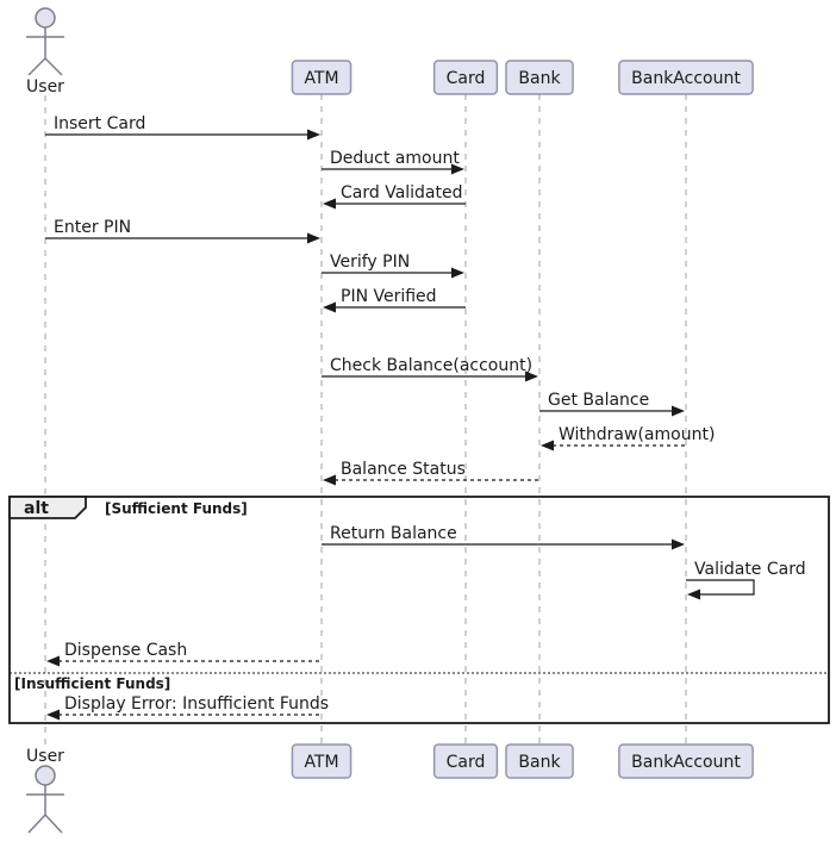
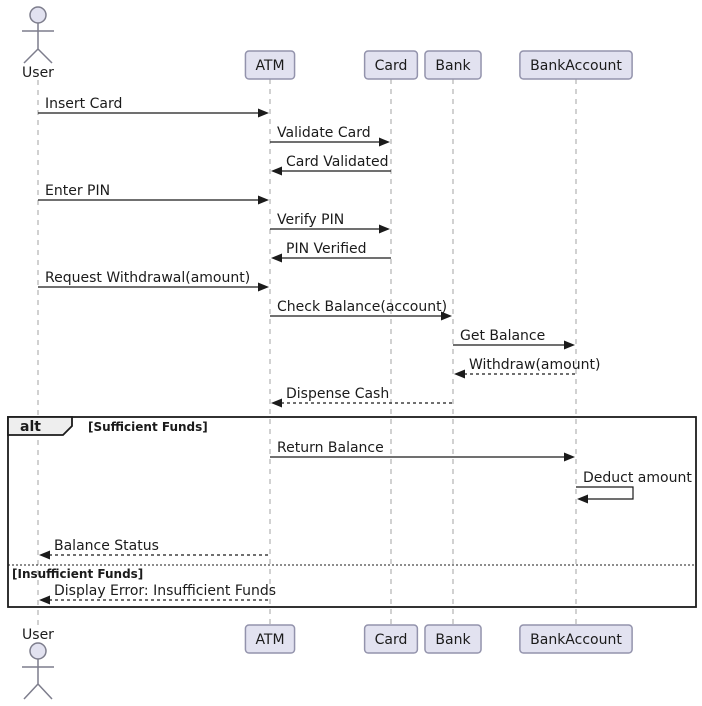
  Insert Card
- Deduct amount
+ Validate Card
  Card Validated
  Enter PIN
  Verify PIN
  PIN Verified
+ Request Withdrawal(amount)
  Check Balance(account)
  Get Balance
  Withdraw(amount)
- Balance Status
+ Dispense Cash
  Return Balance
- Validate Card
+ Deduct amount
- Dispense Cash
+ Balance Status
  Display Error: Insufficient Funds
  User
  User
  ATM
  ATM
  Card
  Card
  Bank
  Bank
  BankAccount
  BankAccount
  alt
  [Sufficient Funds]
  [Insufficient Funds]
